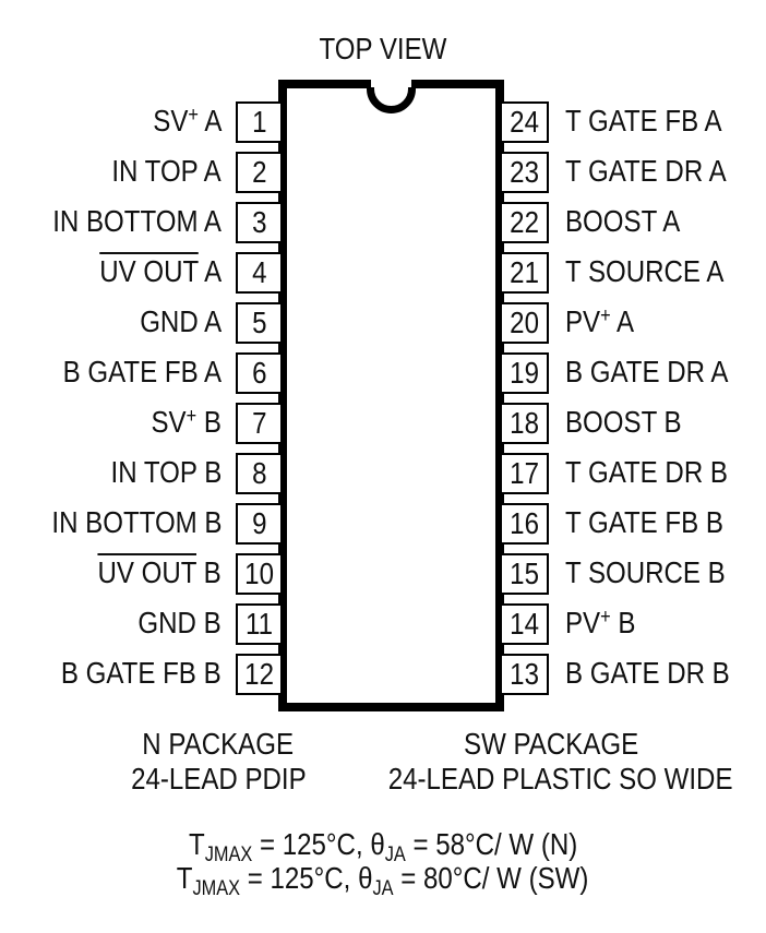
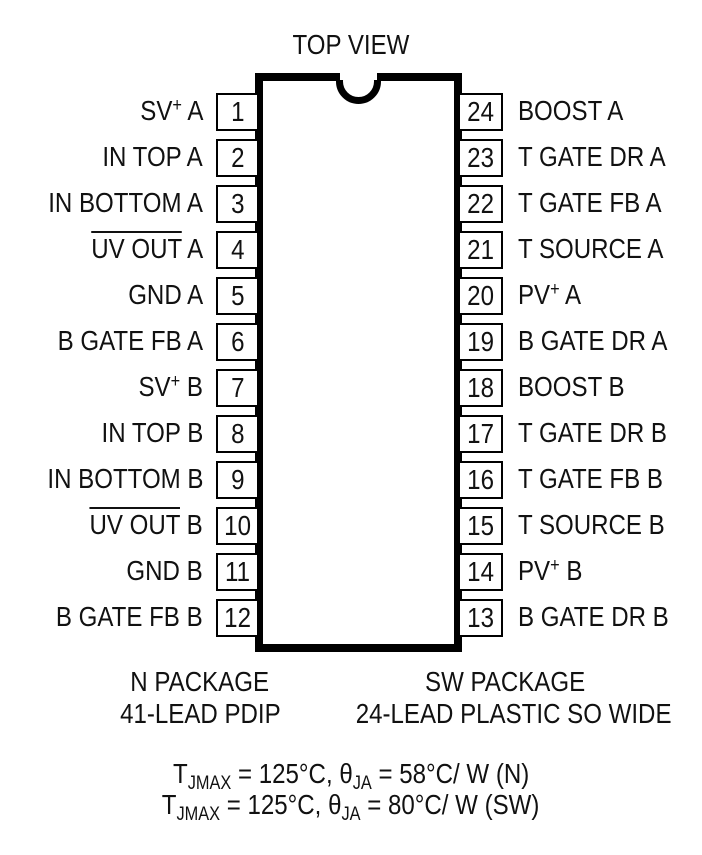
  TOP VIEW
  1
  SV+ A
  2
  IN TOP A
  3
  IN BOTTOM A
  4
  UV OUT A
  5
  GND A
  6
  B GATE FB A
  7
  SV+ B
  8
  IN TOP B
  9
  IN BOTTOM B
  10
  UV OUT B
  11
  GND B
  12
  B GATE FB B
  24
- T GATE FB A
+ BOOST A
  23
  T GATE DR A
  22
- BOOST A
+ T GATE FB A
  21
  T SOURCE A
  20
  PV+ A
  19
  B GATE DR A
  18
  BOOST B
  17
  T GATE DR B
  16
  T GATE FB B
  15
  T SOURCE B
  14
  PV+ B
  13
  B GATE DR B
  N PACKAGE
- 24-LEAD PDIP
+ 41-LEAD PDIP
  SW PACKAGE
  24-LEAD PLASTIC SO WIDE
  TJMAX = 125°C, θJA = 58°C/ W (N)
  TJMAX = 125°C, θJA = 80°C/ W (SW)
